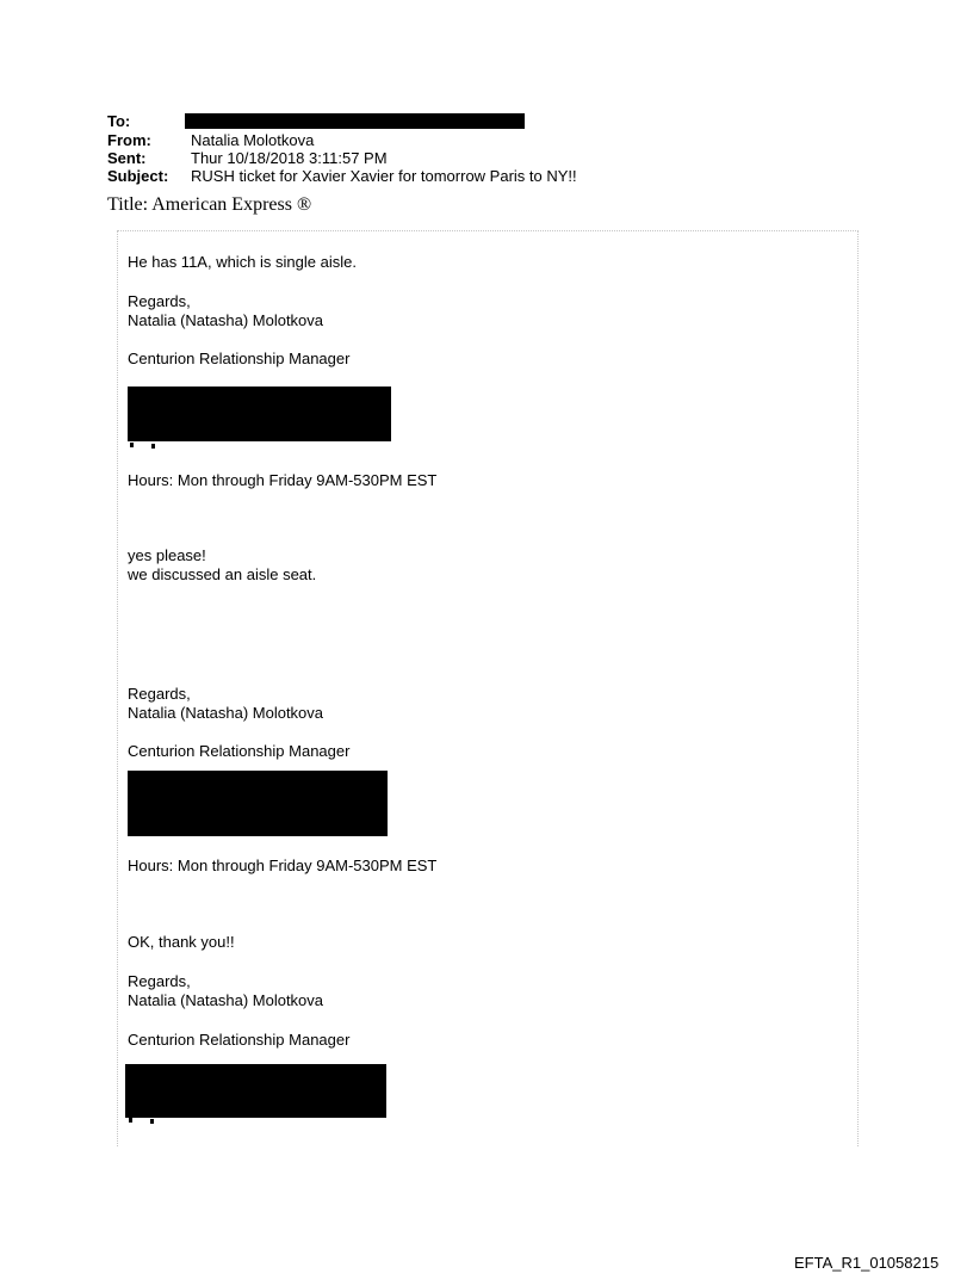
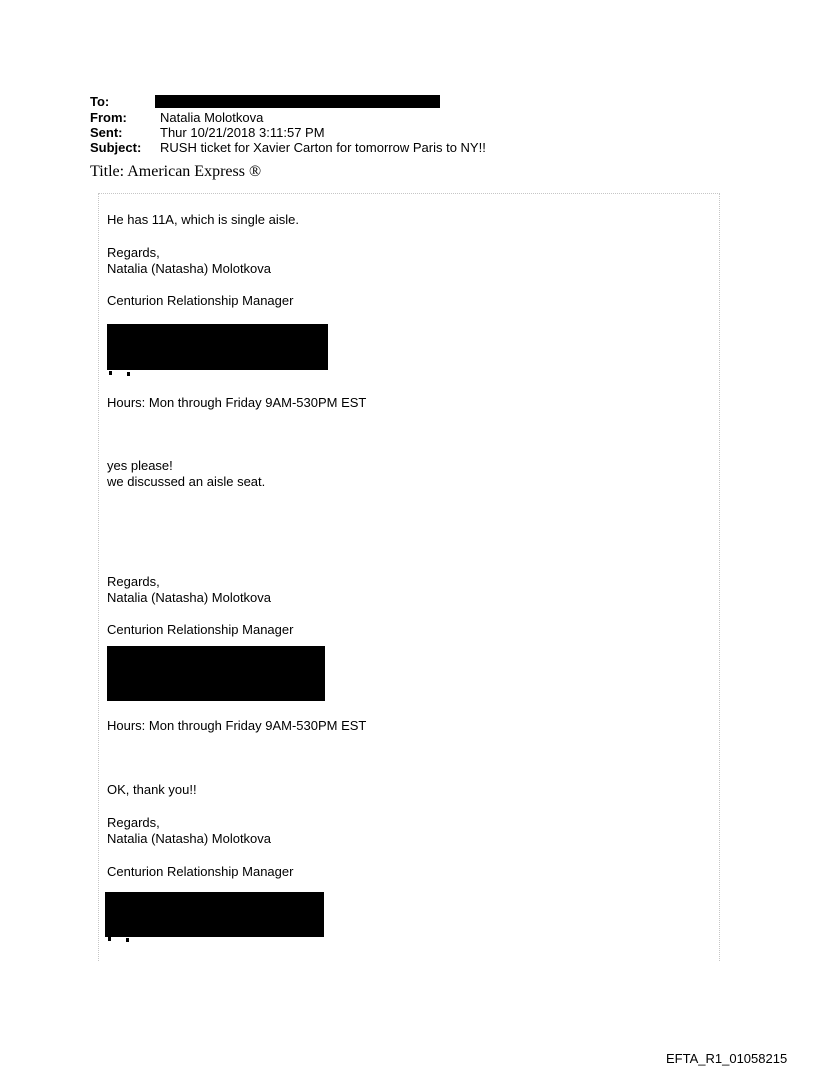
  To:
  From:
  Sent:
  Subject:
  Natalia Molotkova
- Thur 10/18/2018 3:11:57 PM
+ Thur 10/21/2018 3:11:57 PM
- RUSH ticket for Xavier Xavier for tomorrow Paris to NY!!
+ RUSH ticket for Xavier Carton for tomorrow Paris to NY!!
  Title: American Express ®
  He has 11A, which is single aisle.
  Regards,
  Natalia (Natasha) Molotkova
  Centurion Relationship Manager
  Hours: Mon through Friday 9AM-530PM EST
  yes please!
  we discussed an aisle seat.
  Regards,
  Natalia (Natasha) Molotkova
  Centurion Relationship Manager
  Hours: Mon through Friday 9AM-530PM EST
  OK, thank you!!
  Regards,
  Natalia (Natasha) Molotkova
  Centurion Relationship Manager
  EFTA_R1_01058215
